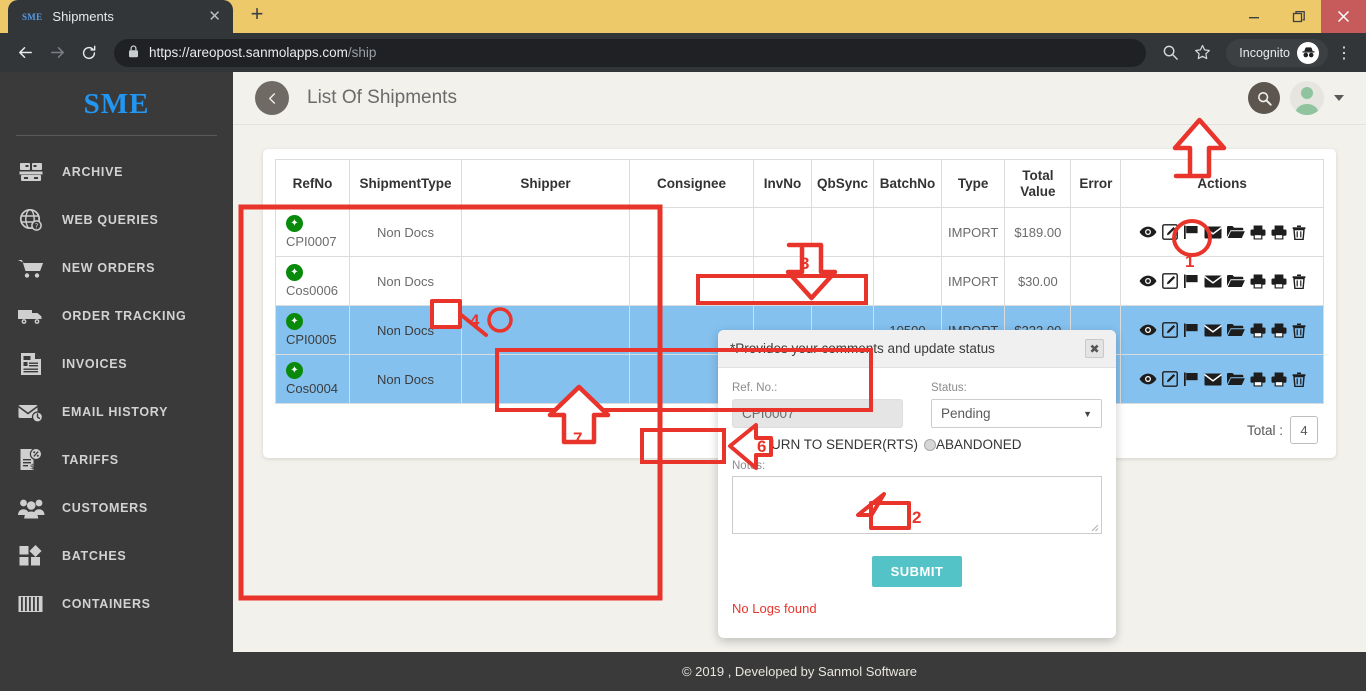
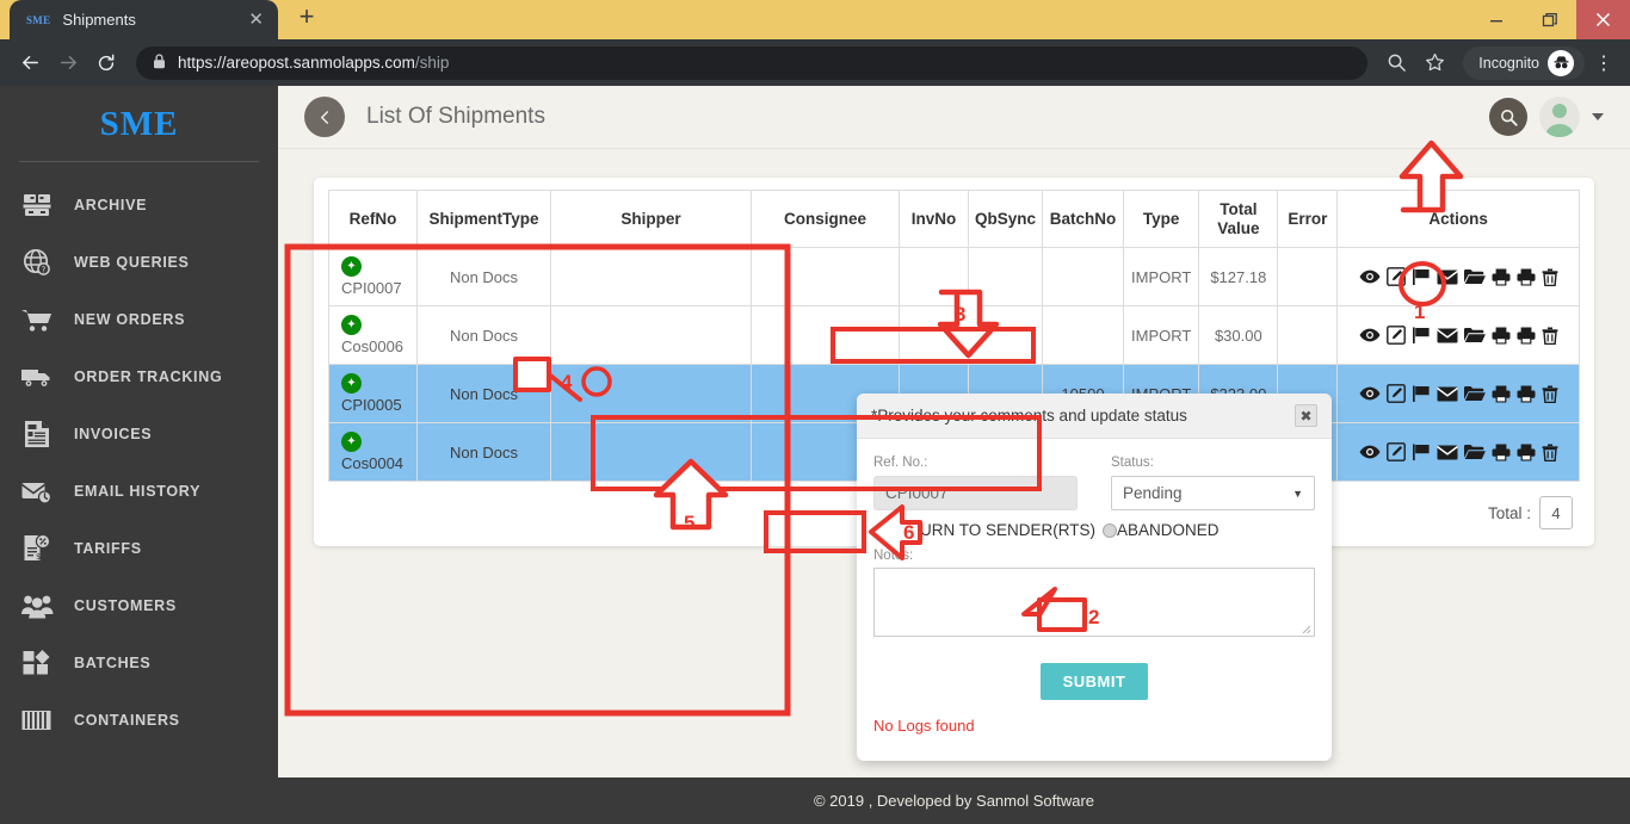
  SME
  Shipments
  ✕
  +
  https://areopost.sanmolapps.com/ship
  Incognito
  ⋮
  SME
  ARCHIVE
  ?
  WEB QUERIES
  NEW ORDERS
  ORDER TRACKING
  INVOICES
  EMAIL HISTORY
  $
  TARIFFS
  CUSTOMERS
  BATCHES
  CONTAINERS
  List Of Shipments
  RefNo	ShipmentType	Shipper	Consignee	InvNo	QbSync	BatchNo	Type	Total Value	Error	Actions
- ✦ CPI0007	Non Docs						IMPORT	$189.00
+ ✦ CPI0007	Non Docs						IMPORT	$127.18
  ✦ Cos0006	Non Docs						IMPORT	$30.00
  Total :
  4
  ✖
  Ref. No.:
  CPI0007
  Status:
  Pending
  ▼
  URN TO SENDER(RTS)
  ABANDONED
  Nots:
  SUBMIT
  No Logs found
  © 2019 , Developed by Sanmol Software
  1
  2
  3
  4
- 7
+ 5
  6
